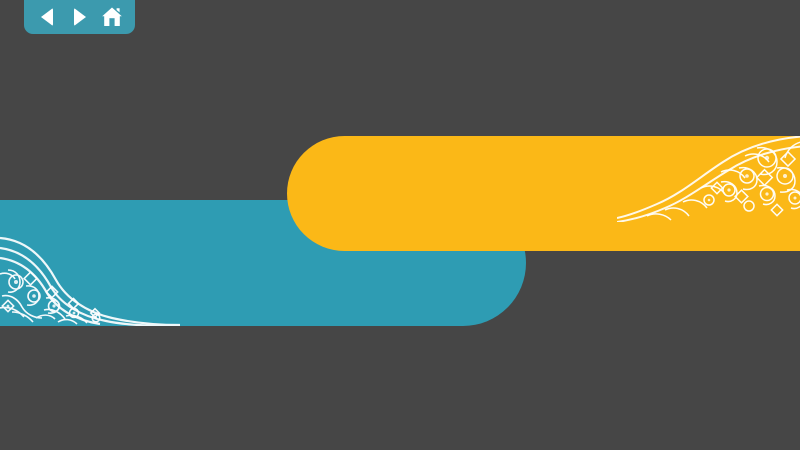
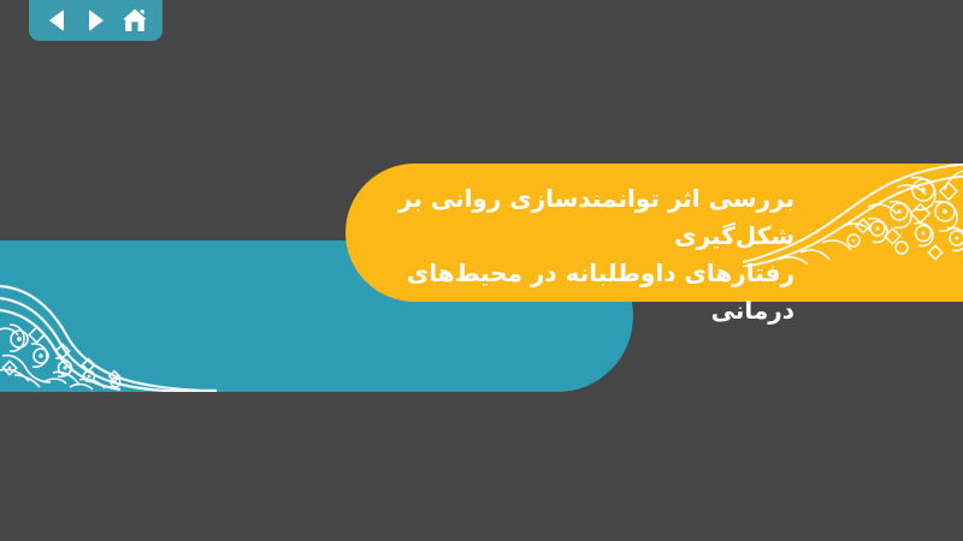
+ بررسی اثر توانمندسازی روانی بر شکل‌گیری
+ رفتارهای داوطلبانه در محیط‌های درمانی
